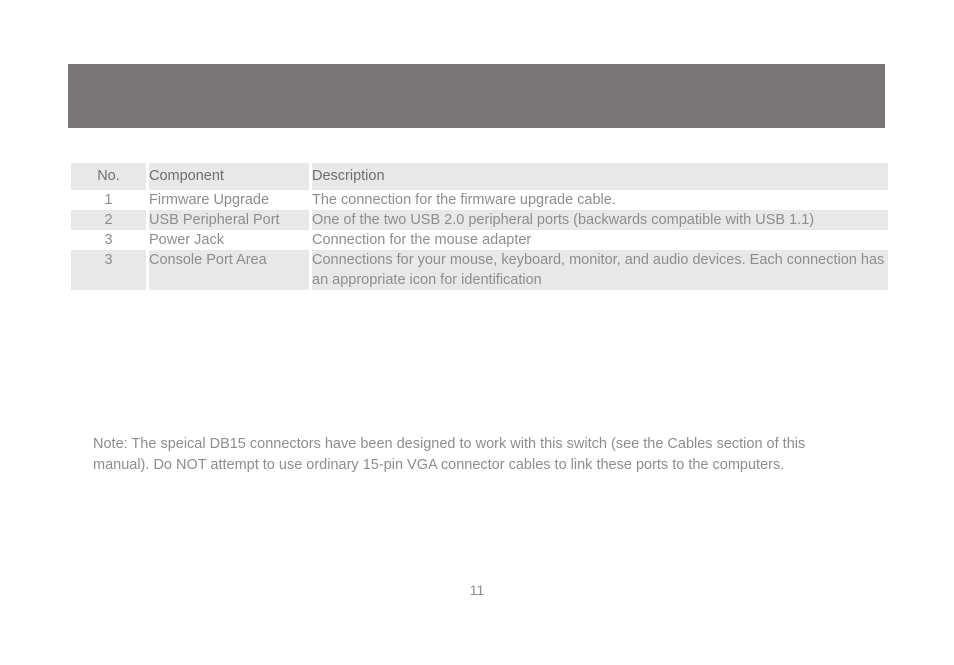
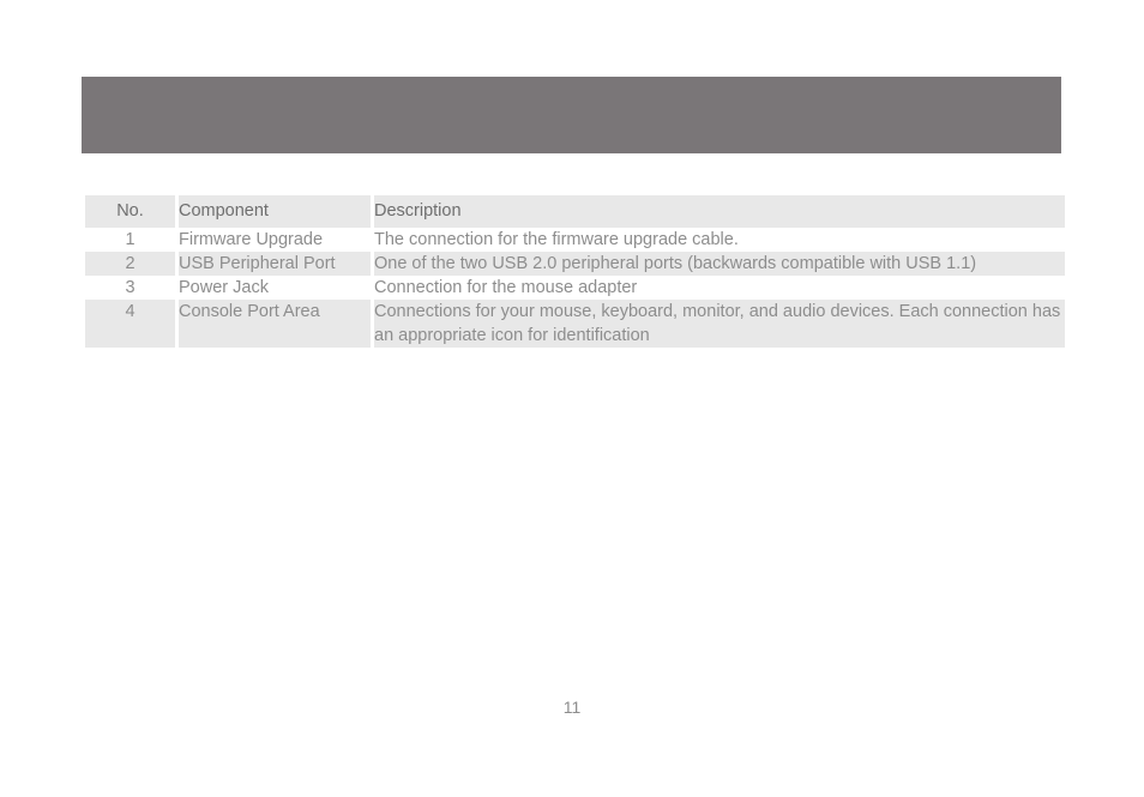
  No.	Component	Description
  1	Firmware Upgrade	The connection for the firmware upgrade cable.
  2	USB Peripheral Port	One of the two USB 2.0 peripheral ports (backwards compatible with USB 1.1)
  3	Power Jack	Connection for the mouse adapter
- 3	Console Port Area	Connections for your mouse, keyboard, monitor, and audio devices. Each connection has an appropriate icon for identification
+ 4	Console Port Area	Connections for your mouse, keyboard, monitor, and audio devices. Each connection has an appropriate icon for identification
- Note: The speical DB15 connectors have been designed to work with this switch (see the Cables section of this manual). Do NOT attempt to use ordinary 15-pin VGA connector cables to link these ports to the computers.
  11
